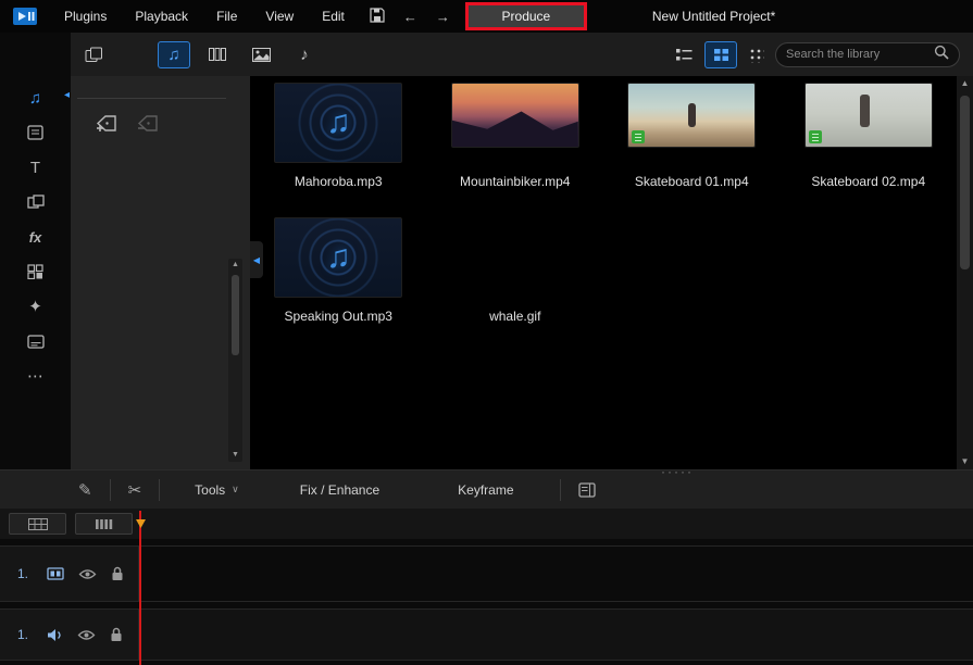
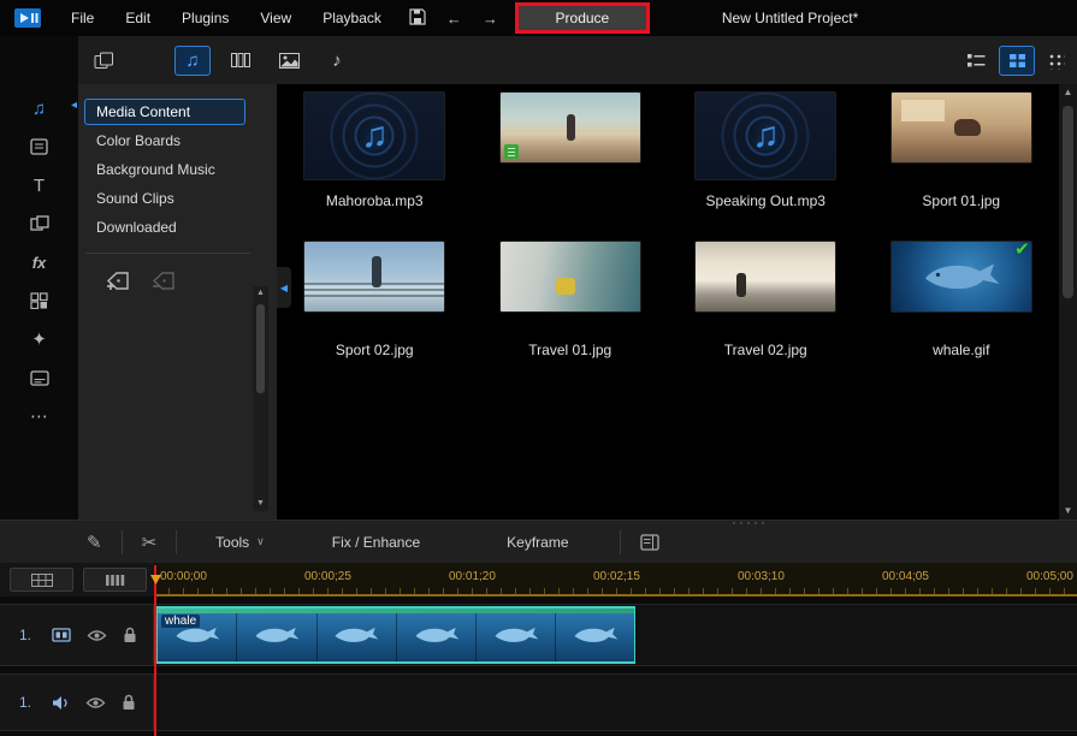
- Plugins
+ File
- Playback
+ Edit
- File
+ Plugins
  View
- Edit
+ Playback
  ←
  →
  Produce
  New Untitled Project*
  ♫
  ♪
- Search the library
  ♫
  ◂
  T
  fx
  ✦
  ⋯
+ Media Content
+ Color Boards
+ Background Music
+ Sound Clips
+ Downloaded
  ◀
  ♫
  Mahoroba.mp3
- Mountainbiker.mp4
- Skateboard 01.mp4
- Skateboard 02.mp4
  ♫
  Speaking Out.mp3
+ Sport 01.jpg
+ Sport 02.jpg
+ Travel 01.jpg
+ Travel 02.jpg
+ ✔
  whale.gif
  ▲
  ▼
  ·····
  ✎
  ✂
  Tools
  ∨
  Fix / Enhance
  Keyframe
+ 00:00;00
+ 00:00;25
+ 00:01;20
+ 00:02;15
+ 00:03;10
+ 00:04;05
+ 00:05;00
  1.
+ whale
  1.
